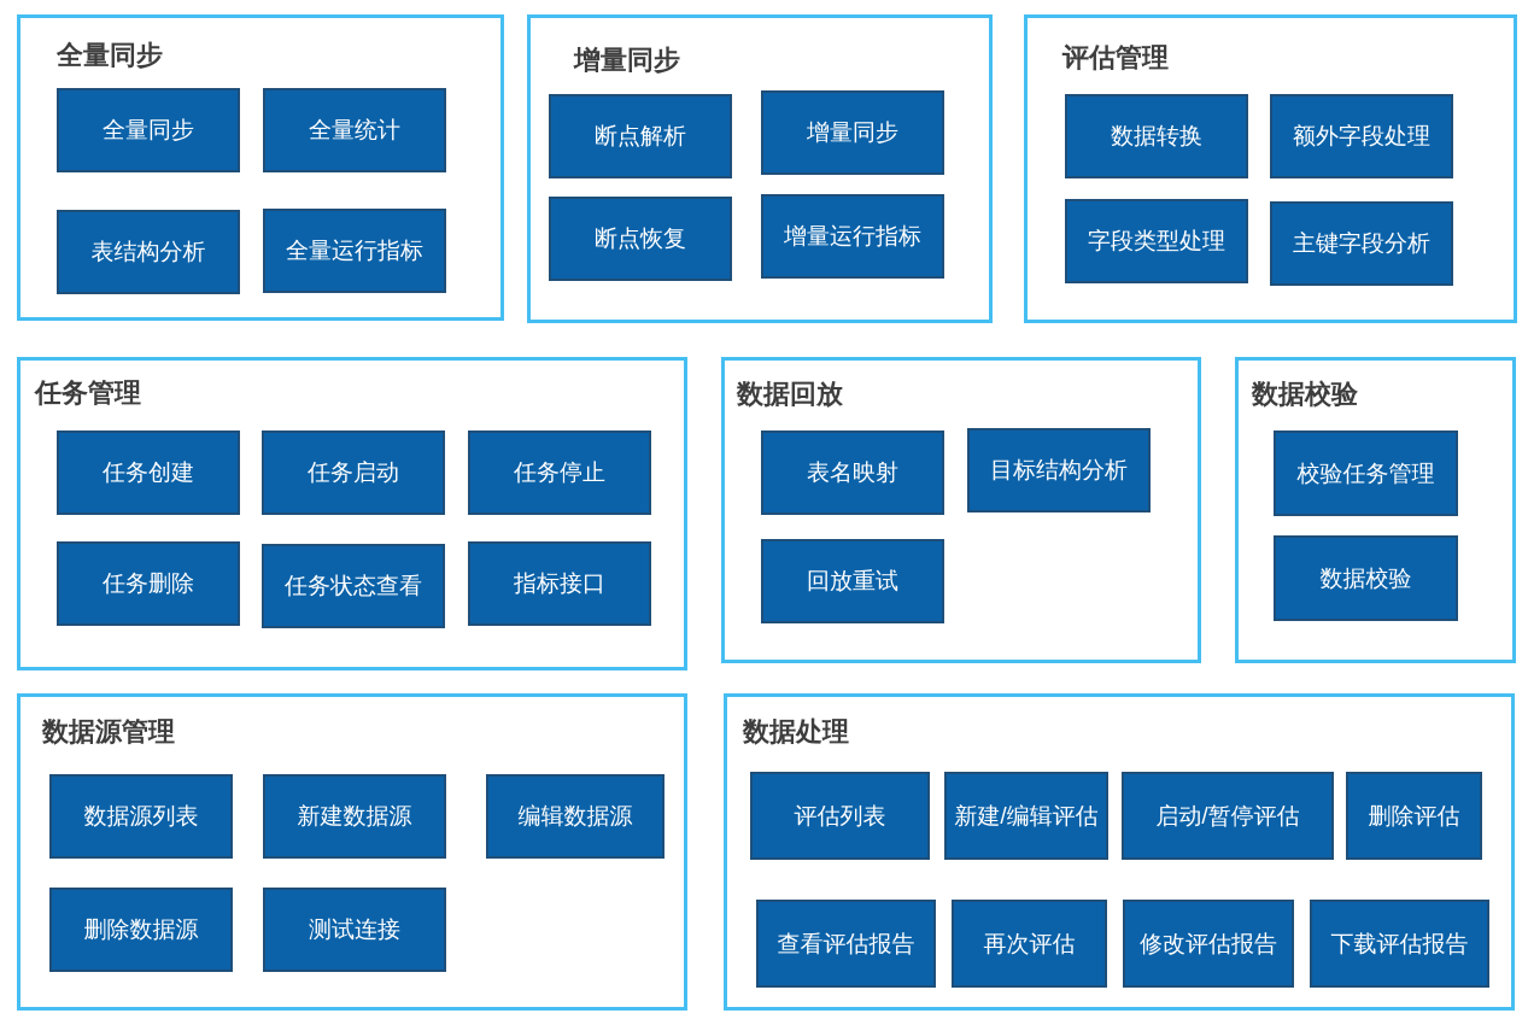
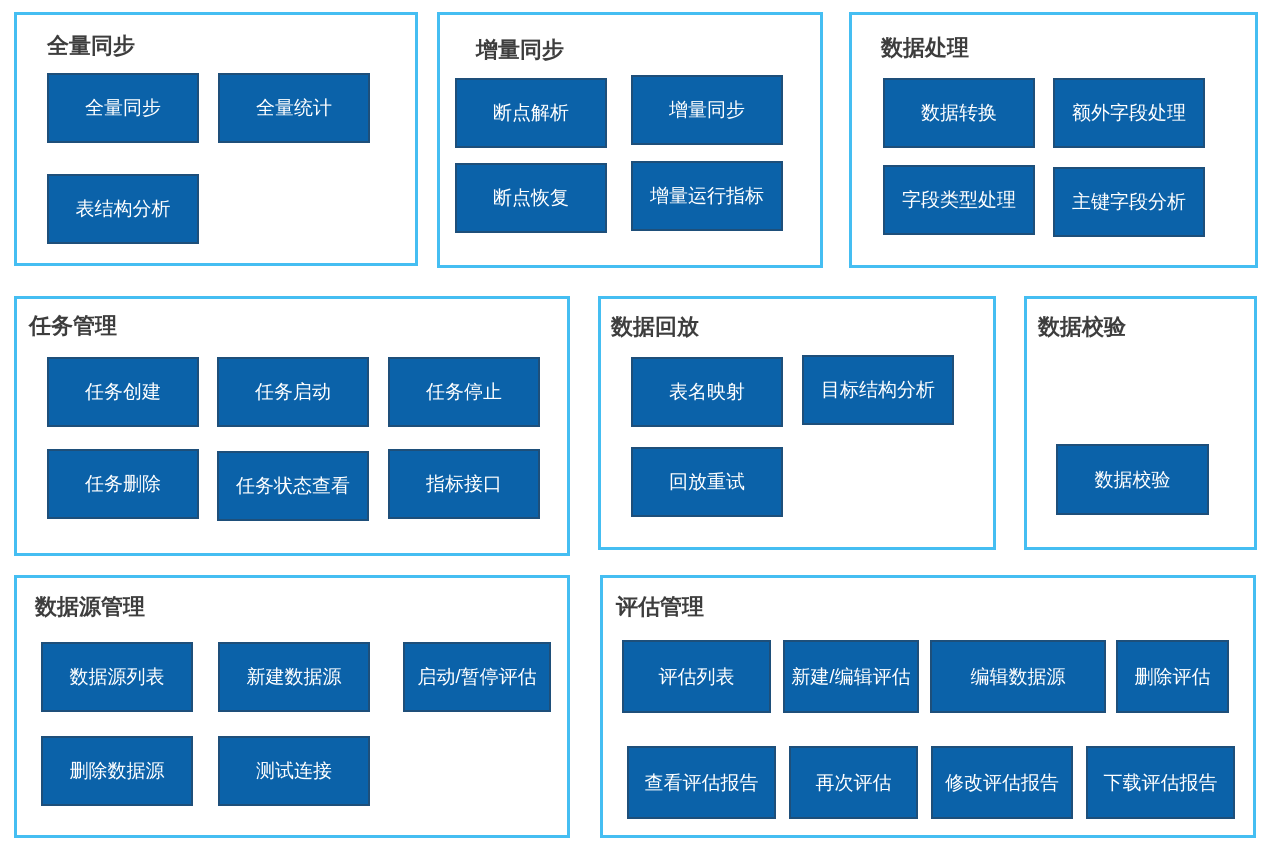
  全量同步
  全量同步
  全量统计
  表结构分析
- 全量运行指标
  增量同步
  断点解析
  增量同步
  断点恢复
  增量运行指标
- 评估管理
+ 数据处理
  数据转换
  额外字段处理
  字段类型处理
  主键字段分析
  任务管理
  任务创建
  任务启动
  任务停止
  任务删除
  任务状态查看
  指标接口
  数据回放
  表名映射
  目标结构分析
  回放重试
  数据校验
- 校验任务管理
  数据校验
  数据源管理
  数据源列表
  新建数据源
- 编辑数据源
+ 启动/暂停评估
  删除数据源
  测试连接
- 数据处理
+ 评估管理
  评估列表
  新建/编辑评估
- 启动/暂停评估
+ 编辑数据源
  删除评估
  查看评估报告
  再次评估
  修改评估报告
  下载评估报告
